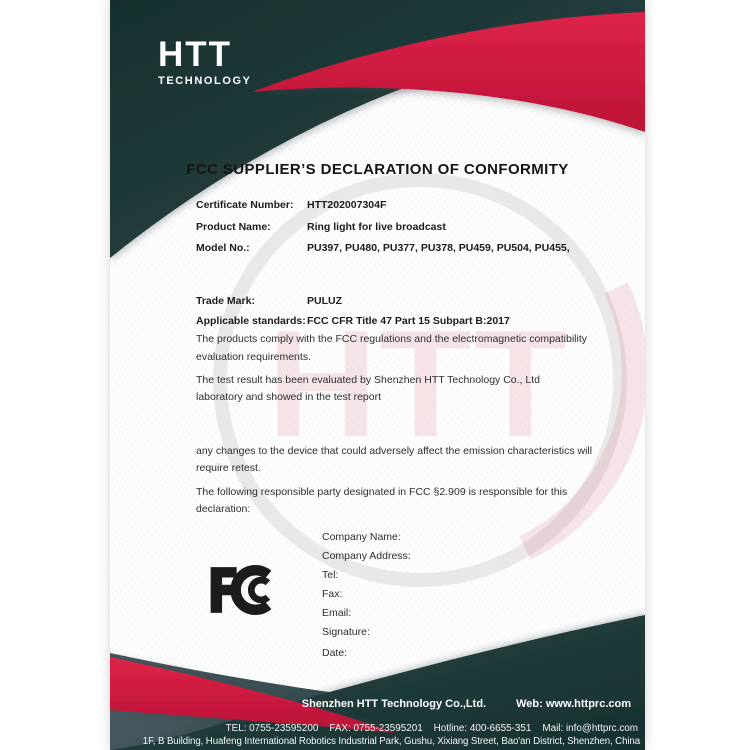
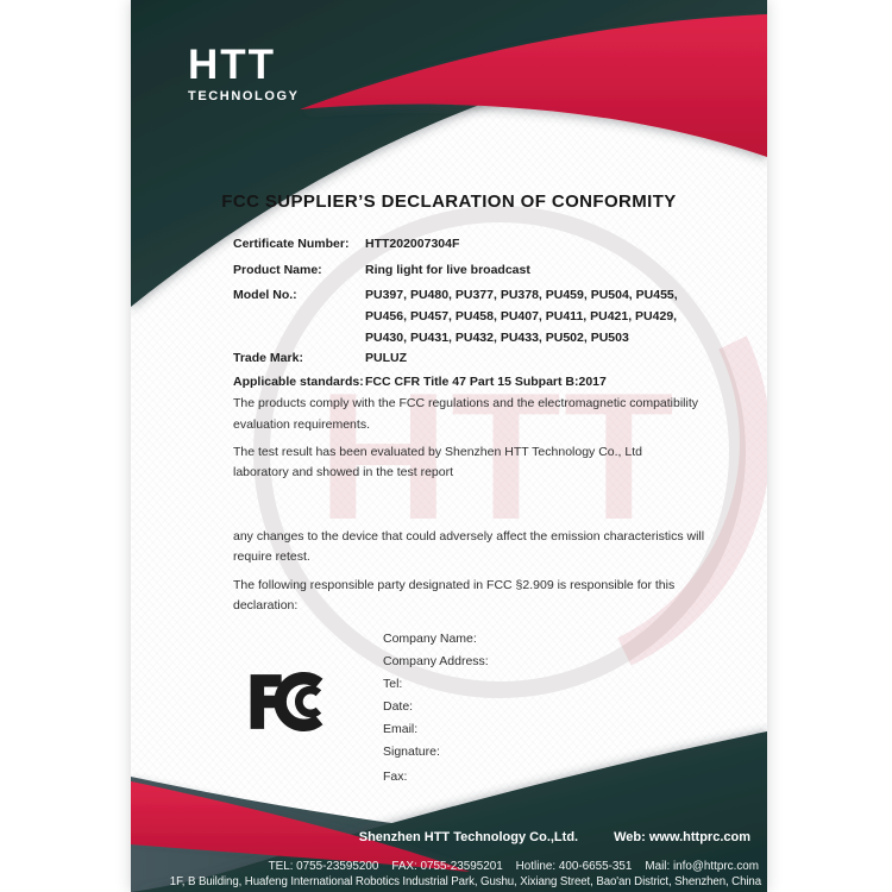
  HTT
  HTT
  TECHNOLOGY
  FCC SUPPLIER’S DECLARATION OF CONFORMITY
  Certificate Number:
  HTT202007304F
  Product Name:
  Ring light for live broadcast
  Model No.:
  PU397, PU480, PU377, PU378, PU459, PU504, PU455,
+ PU456, PU457, PU458, PU407, PU411, PU421, PU429,
+ PU430, PU431, PU432, PU433, PU502, PU503
  Trade Mark:
  PULUZ
  Applicable standards:
  FCC CFR Title 47 Part 15 Subpart B:2017
  The products comply with the FCC regulations and the electromagnetic compatibility
  evaluation requirements.
  The test result has been evaluated by Shenzhen HTT Technology Co., Ltd
  laboratory and showed in the test report
  any changes to the device that could adversely affect the emission characteristics will
  require retest.
  The following responsible party designated in FCC §2.909 is responsible for this
  declaration:
  Company Name:
  Company Address:
  Tel:
- Fax:
+ Date:
  Email:
  Signature:
- Date:
+ Fax:
  Shenzhen HTT Technology Co.,Ltd. Web: www.httprc.com
  TEL: 0755-23595200 FAX: 0755-23595201 Hotline: 400-6655-351 Mail: info@httprc.com
  1F, B Building, Huafeng International Robotics Industrial Park, Gushu, Xixiang Street, Bao'an District, Shenzhen, China
